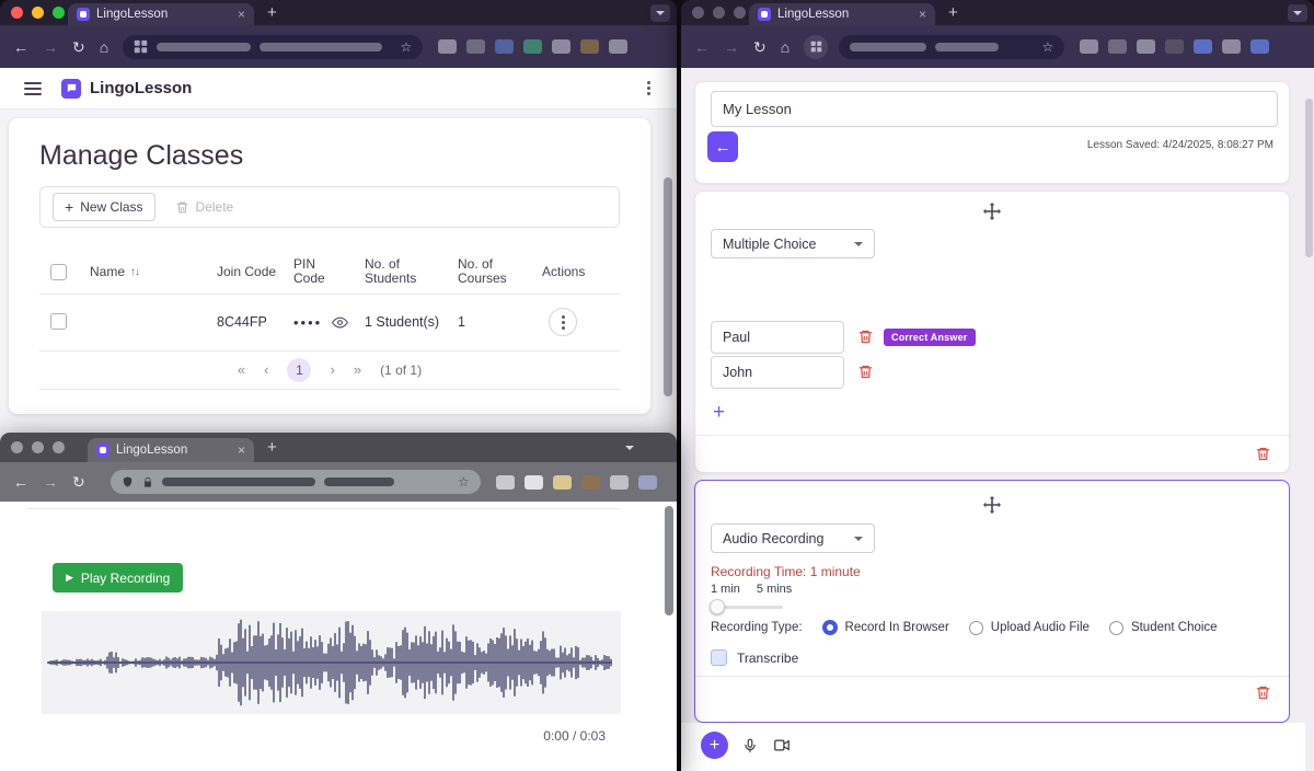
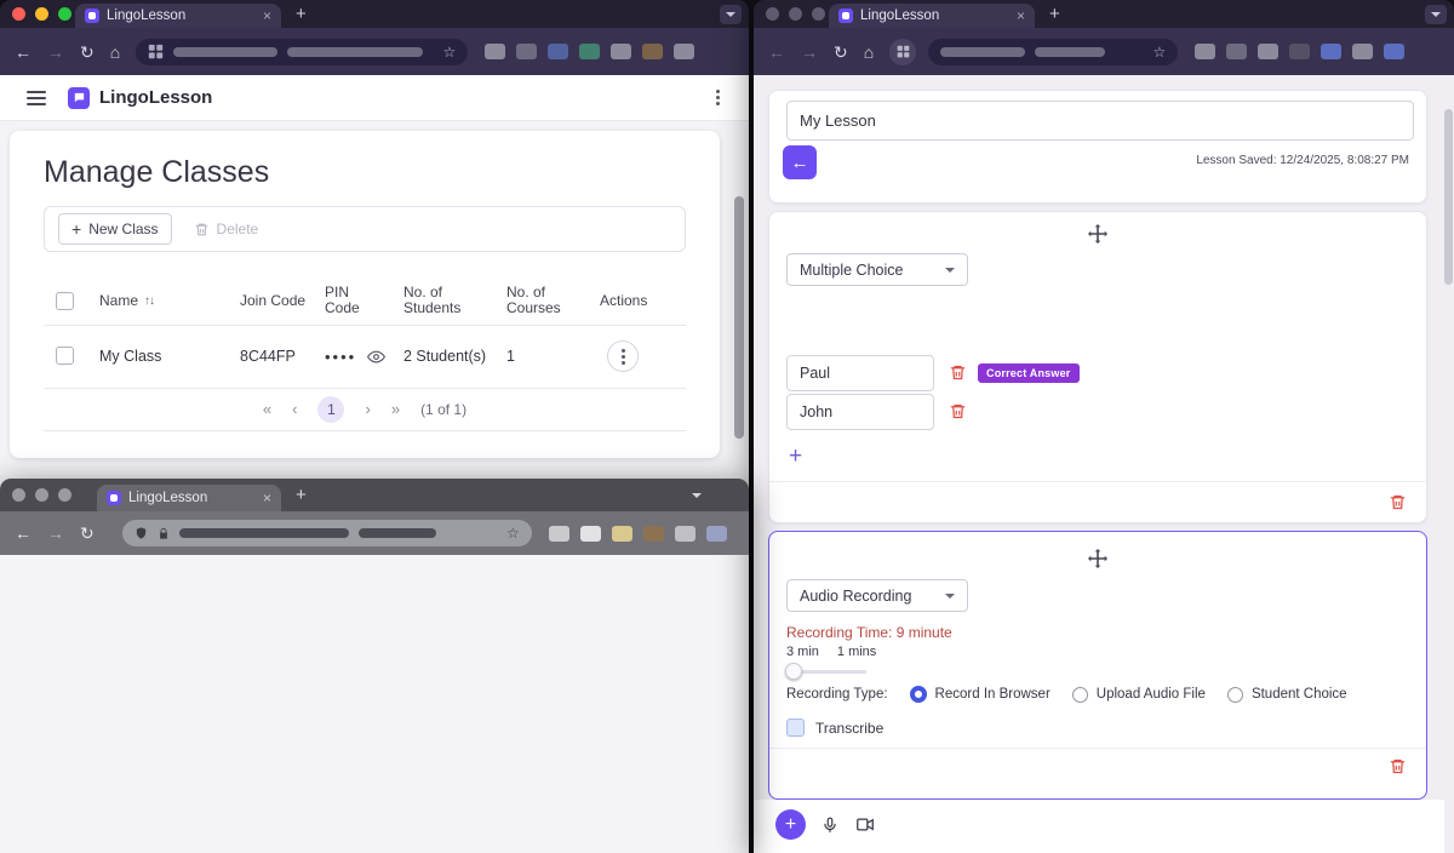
  LingoLesson
  ×
  +
  ←
  →
  ↻
  ⌂
  ☆
  LingoLesson
  Manage Classes
  +
  New Class
  Delete
  Name
  ↑↓
  Join Code
  PIN Code
  No. of Students
  No. of Courses
  Actions
+ My Class
  8C44FP
  ••••
- 1 Student(s)
+ 2 Student(s)
  1
  «
  ‹
  1
  ›
  »
  (1 of 1)
  LingoLesson
  ×
  +
  ←
  →
  ↻
  ☆
- ▶
- Play Recording
- 0:00 / 0:03
  LingoLesson
  ×
  +
  ←
  →
  ↻
  ⌂
  ☆
  My Lesson
- Lesson Saved: 4/24/2025, 8:08:27 PM
+ Lesson Saved: 12/24/2025, 8:08:27 PM
  ←
  Multiple Choice
  Paul
  Correct Answer
  John
  +
  Audio Recording
- Recording Time: 1 minute
+ Recording Time: 9 minute
- 1 min
+ 3 min
- 5 mins
+ 1 mins
  Recording Type:
  Record In Browser
  Upload Audio File
  Student Choice
  Transcribe
  +
